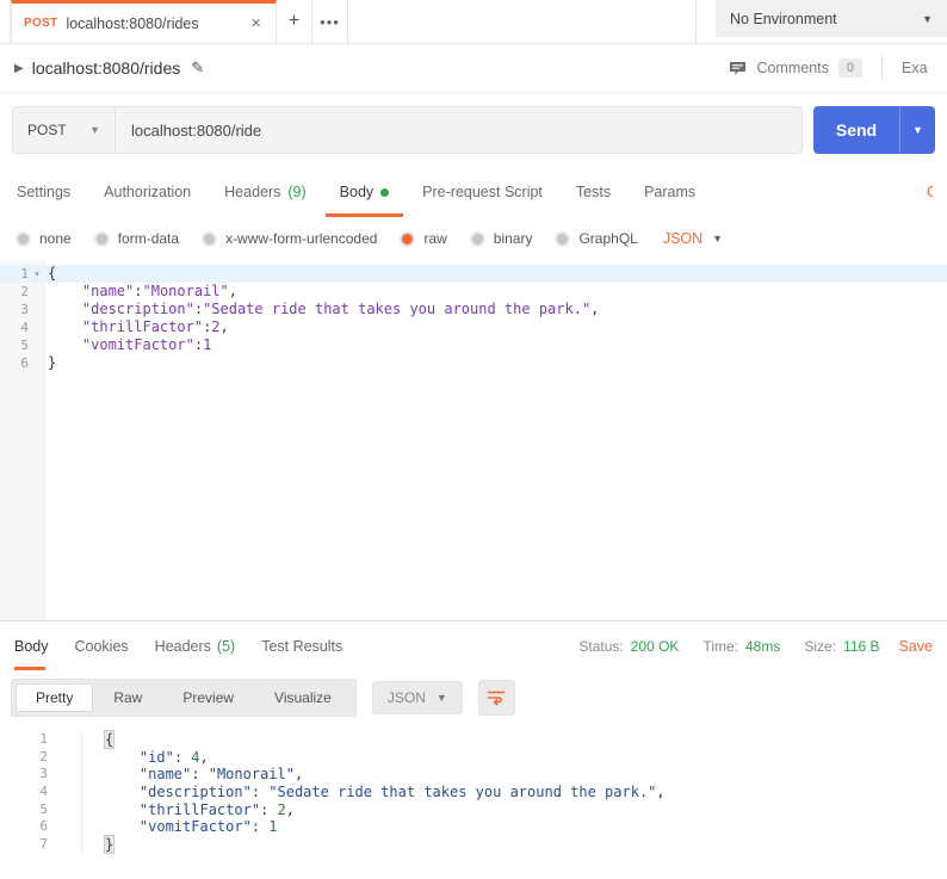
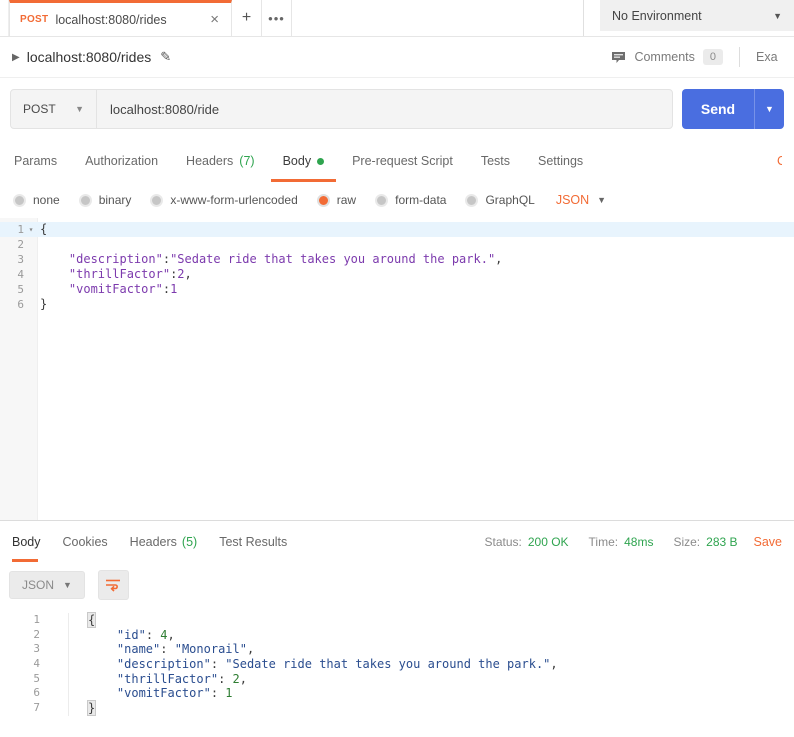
  POST
  localhost:8080/rides
  ×
  +
  •••
  No Environment
  ▼
  ▶
  localhost:8080/rides
  ✎
  Comments
  0
  Exa
  POST
  ▼
  localhost:8080/ride
  Send
  ▼
- Settings
+ Params
  Authorization
  Headers
- (9)
+ (7)
  Body
  Pre-request Script
  Tests
- Params
+ Settings
  none
- form-data
+ binary
  x-www-form-urlencoded
  raw
- binary
+ form-data
  GraphQL
  JSON
  ▼
  1
  ▾
  {
  2
- "name":"Monorail",
  3
  "description":"Sedate ride that takes you around the park.",
  4
  "thrillFactor":2,
  5
  "vomitFactor":1
  6
  }
  Body
  Cookies
  Headers
  (5)
  Test Results
  Status:
  200 OK
  Time:
  48ms
  Size:
- 116 B
+ 283 B
  Save
- Pretty
- Raw
- Preview
- Visualize
  JSON
  ▼
  1
  {
  2
  "id": 4,
  3
  "name": "Monorail",
  4
  "description": "Sedate ride that takes you around the park.",
  5
  "thrillFactor": 2,
  6
  "vomitFactor": 1
  7
  }
